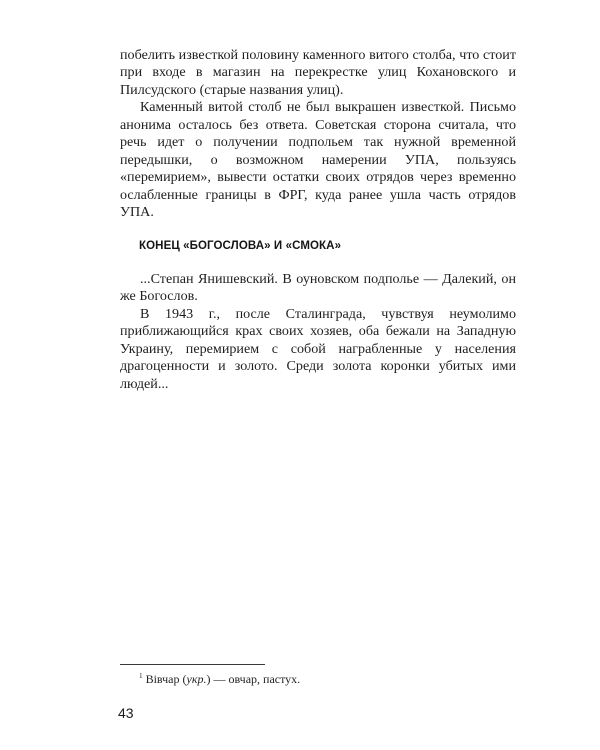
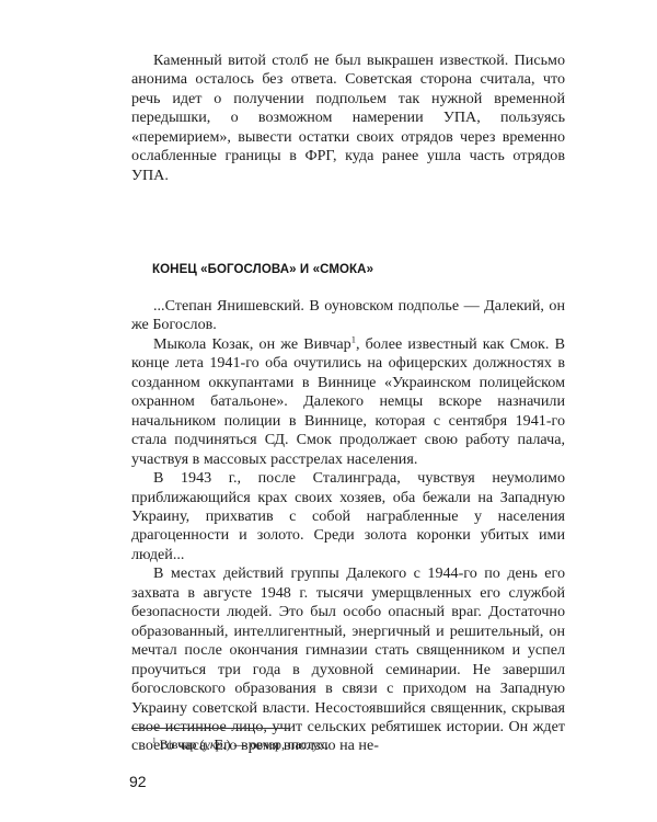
- побелить известкой половину каменного витого столба, что стоит при входе в магазин на перекрестке улиц Кохановского и Пилсудского (старые названия улиц).
  Каменный витой столб не был выкрашен известкой. Письмо анонима осталось без ответа. Советская сторона считала, что речь идет о получении подпольем так нужной временной передышки, о возможном намерении УПА, пользуясь «перемирием», вывести остатки своих отрядов через временно ослабленные границы в ФРГ, куда ранее ушла часть отрядов УПА.
  КОНЕЦ «БОГОСЛОВА» И «СМОКА»
  ...Степан Янишевский. В оуновском подполье — Далекий, он же Богослов.
+ Мыкола Козак, он же Вивчар1, более известный как Смок. В конце лета 1941-го оба очутились на офицерских должностях в созданном оккупантами в Виннице «Украинском полицейском охранном батальоне». Далекого немцы вскоре назначили начальником полиции в Виннице, которая с сентября 1941-го стала подчиняться СД. Смок продолжает свою работу палача, участвуя в массовых расстрелах населения.
- В 1943 г., после Сталинграда, чувствуя неумолимо приближающийся крах своих хозяев, оба бежали на Западную Украину, перемирием с собой награбленные у населения драгоценности и золото. Среди золота коронки убитых ими людей...
+ В 1943 г., после Сталинграда, чувствуя неумолимо приближающийся крах своих хозяев, оба бежали на Западную Украину, прихватив с собой награбленные у населения драгоценности и золото. Среди золота коронки убитых ими людей...
+ В местах действий группы Далекого с 1944-го по день его захвата в августе 1948 г. тысячи умерщвленных его службой безопасности людей. Это был особо опасный враг. Достаточно образованный, интеллигентный, энергичный и решительный, он мечтал после окончания гимназии стать священником и успел проучиться три года в духовной семинарии. Не завершил богословского образования в связи с приходом на Западную Украину советской власти. Несостоявшийся священник, скрывая свое истинное лицо, учит сельских ребятишек истории. Он ждет своего часа. Его время вползло на не-
  1 Вівчар (укр.) — овчар, пастух.
- 43
+ 92
